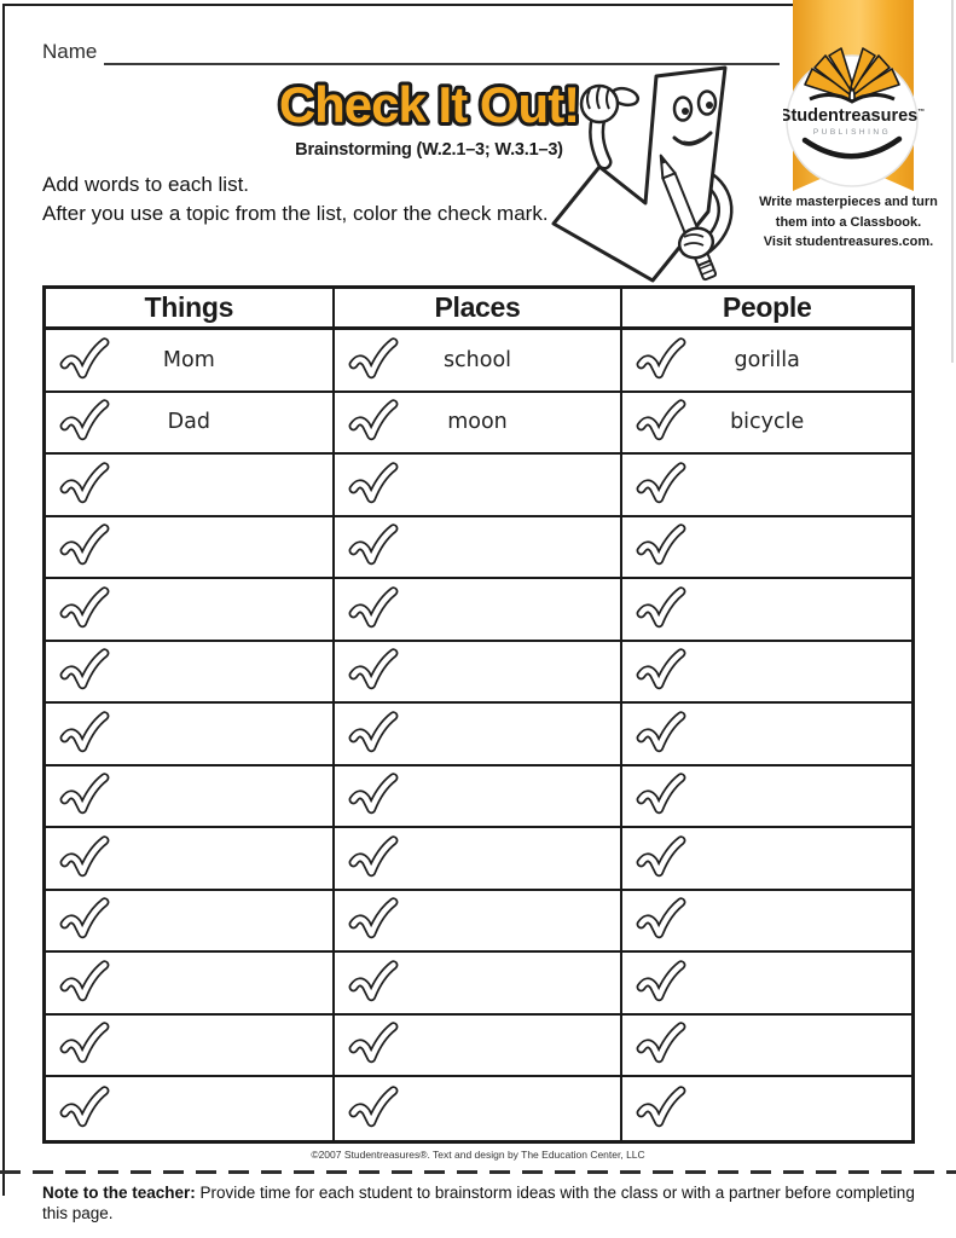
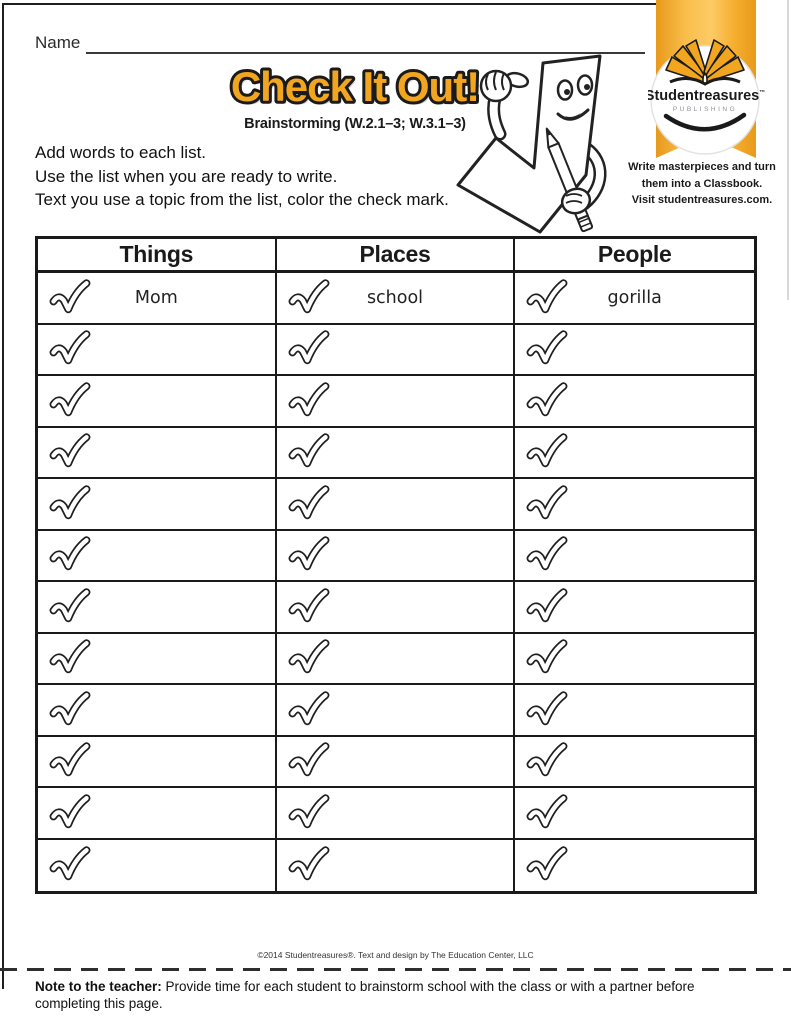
  Name
  Check It Out!
  Brainstorming (W.2.1–3; W.3.1–3)
  Add words to each list.
+ Use the list when you are ready to write.
- After you use a topic from the list, color the check mark.
+ Text you use a topic from the list, color the check mark.
  Studentreasures
  Write masterpieces and turn
  them into a Classbook.
  Visit studentreasures.com.
  Things
  Places
  People
  Mom
  school
  gorilla
- Dad
- moon
- bicycle
- ©2007 Studentreasures®. Text and design by The Education Center, LLC
+ ©2014 Studentreasures®. Text and design by The Education Center, LLC
- Note to the teacher: Provide time for each student to brainstorm ideas with the class or with a partner before completing this page.
+ Note to the teacher: Provide time for each student to brainstorm school with the class or with a partner before completing this page.
